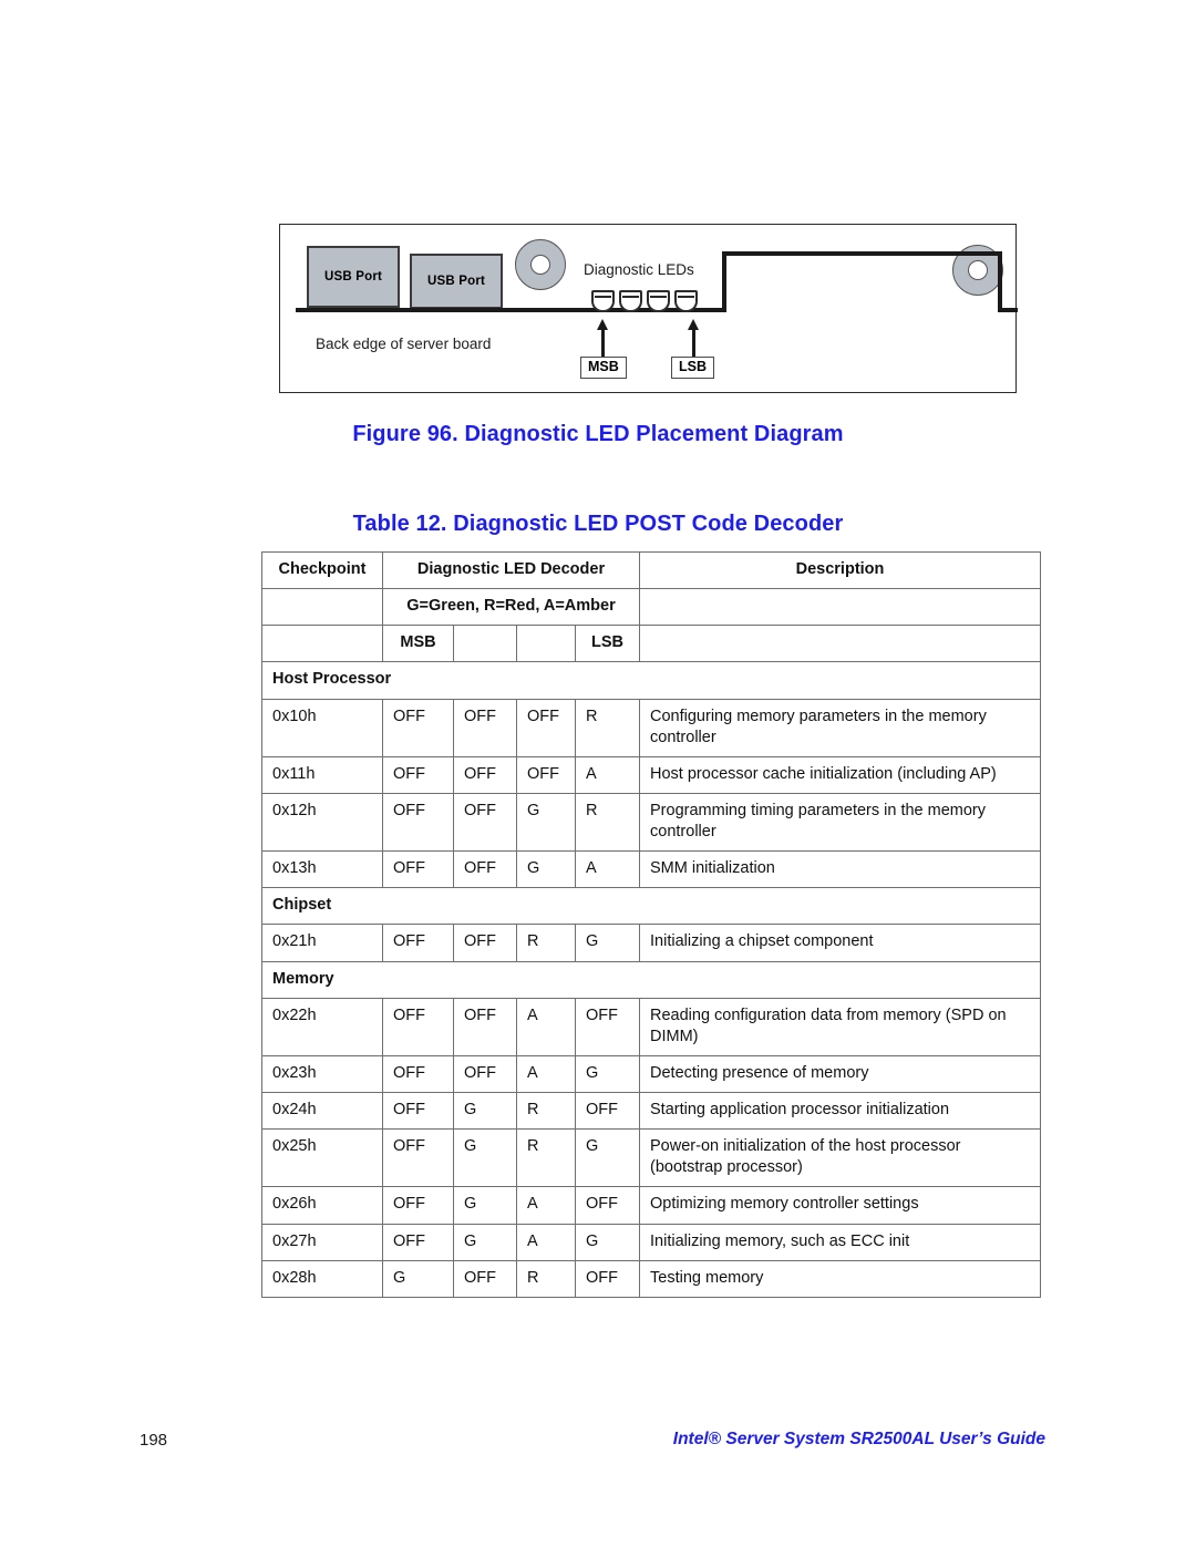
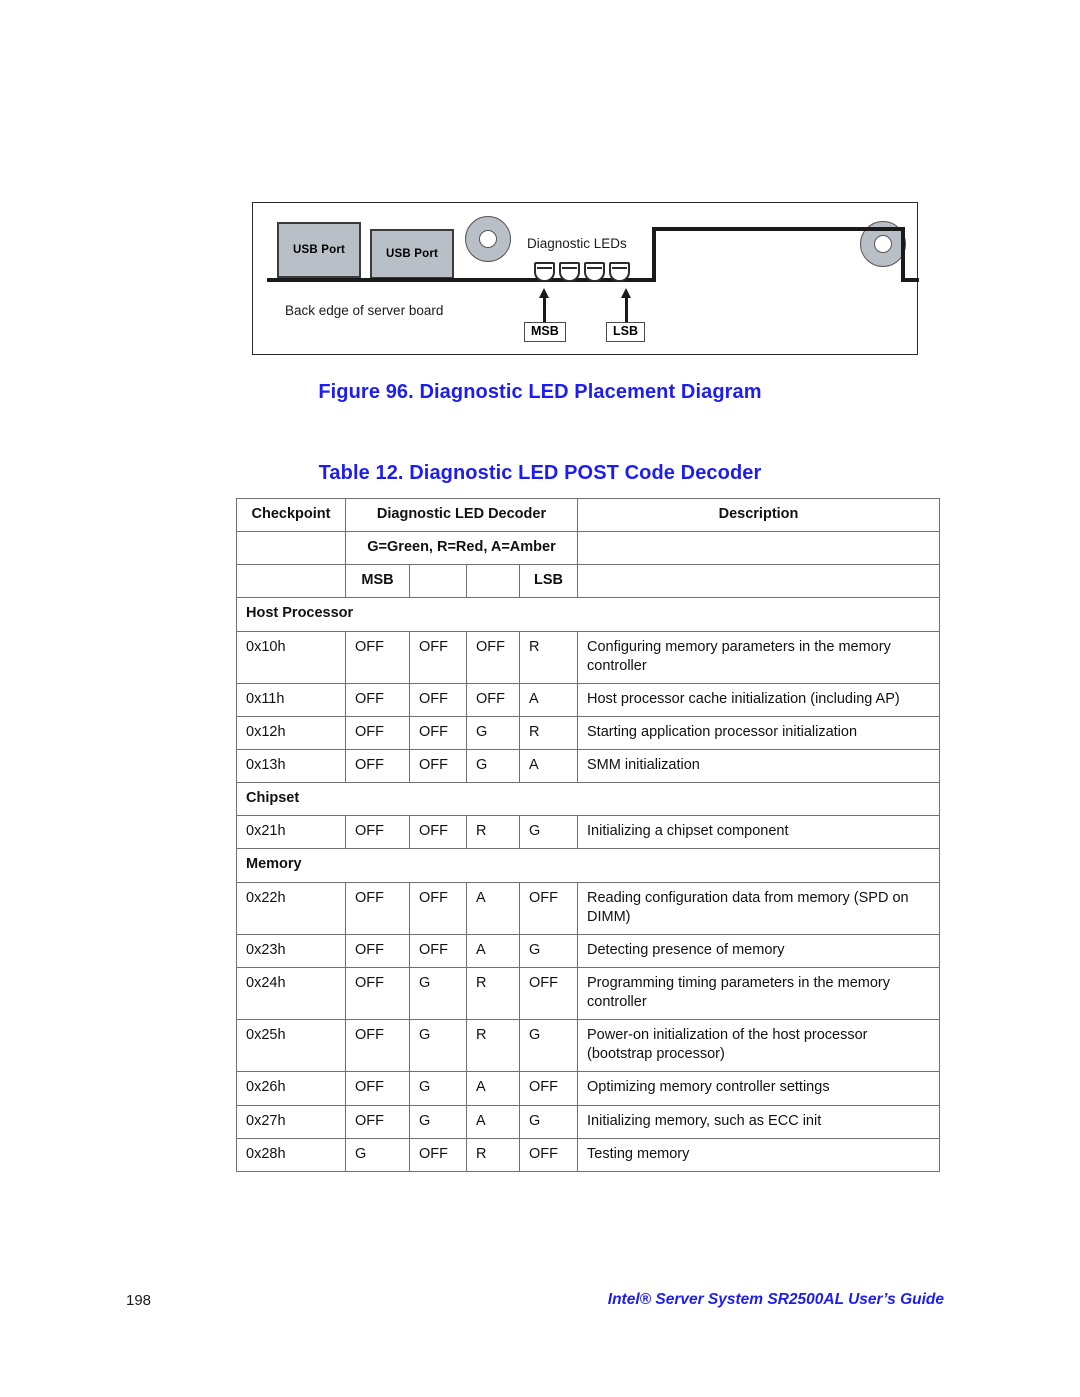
  USB Port
  USB Port
  Diagnostic LEDs
  Back edge of server board
  MSB
  LSB
  Figure 96. Diagnostic LED Placement Diagram
  Table 12. Diagnostic LED POST Code Decoder
  Checkpoint	Diagnostic LED Decoder	Description
  	G=Green, R=Red, A=Amber
  	MSB			LSB
  Host Processor
  0x10h	OFF	OFF	OFF	R	Configuring memory parameters in the memory controller
  0x11h	OFF	OFF	OFF	A	Host processor cache initialization (including AP)
- 0x12h	OFF	OFF	G	R	Programming timing parameters in the memory controller
+ 0x12h	OFF	OFF	G	R	Starting application processor initialization
  0x13h	OFF	OFF	G	A	SMM initialization
  Chipset
  0x21h	OFF	OFF	R	G	Initializing a chipset component
  Memory
  0x22h	OFF	OFF	A	OFF	Reading configuration data from memory (SPD on DIMM)
  0x23h	OFF	OFF	A	G	Detecting presence of memory
- 0x24h	OFF	G	R	OFF	Starting application processor initialization
+ 0x24h	OFF	G	R	OFF	Programming timing parameters in the memory controller
  0x25h	OFF	G	R	G	Power-on initialization of the host processor (bootstrap processor)
  0x26h	OFF	G	A	OFF	Optimizing memory controller settings
  0x27h	OFF	G	A	G	Initializing memory, such as ECC init
  0x28h	G	OFF	R	OFF	Testing memory
  198
  Intel® Server System SR2500AL User’s Guide
